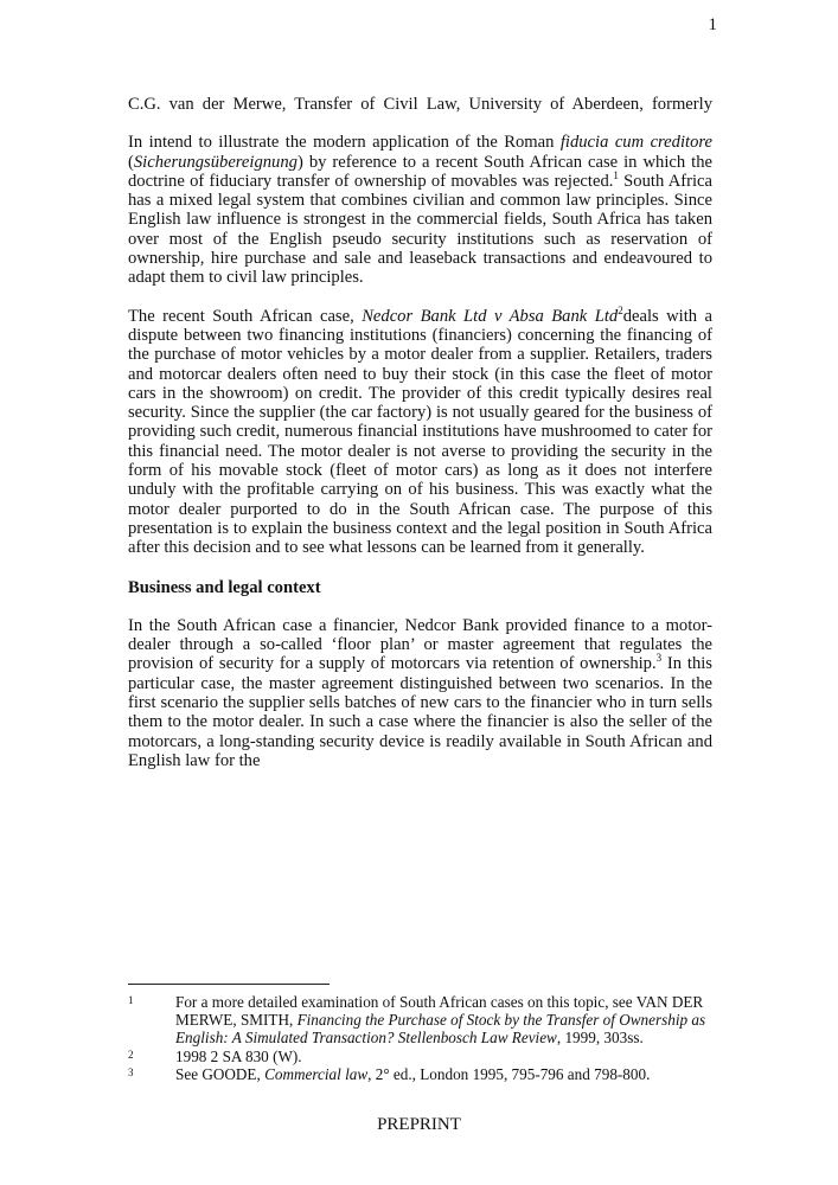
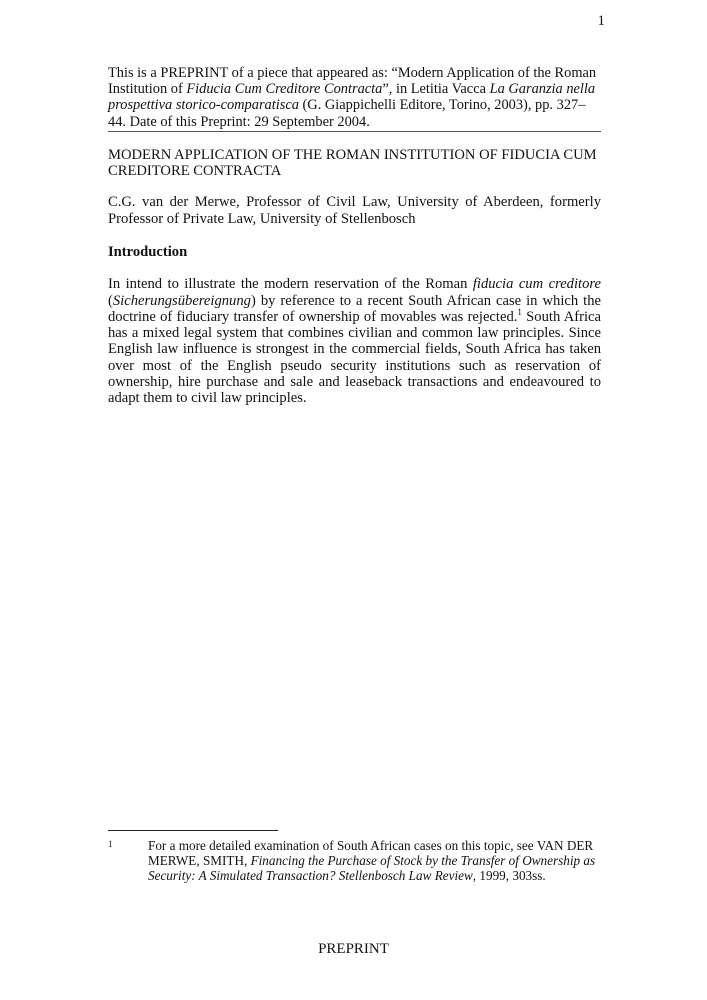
  1
+ This is a PREPRINT of a piece that appeared as: “Modern Application of the Roman Institution of Fiducia Cum Creditore Contracta”, in Letitia Vacca La Garanzia nella prospettiva storico-comparatisca (G. Giappichelli Editore, Torino, 2003), pp. 327–44. Date of this Preprint: 29 September 2004.
+ MODERN APPLICATION OF THE ROMAN INSTITUTION OF FIDUCIA CUM CREDITORE CONTRACTA
- C.G. van der Merwe, Transfer of Civil Law, University of Aberdeen, formerly
+ C.G. van der Merwe, Professor of Civil Law, University of Aberdeen, formerly
+ Professor of Private Law, University of Stellenbosch
+ Introduction
- In intend to illustrate the modern application of the Roman fiducia cum creditore (Sicherungsübereignung) by reference to a recent South African case in which the doctrine of fiduciary transfer of ownership of movables was rejected.1 South Africa has a mixed legal system that combines civilian and common law principles. Since English law influence is strongest in the commercial fields, South Africa has taken over most of the English pseudo security institutions such as reservation of ownership, hire purchase and sale and leaseback transactions and endeavoured to adapt them to civil law principles.
+ In intend to illustrate the modern reservation of the Roman fiducia cum creditore (Sicherungsübereignung) by reference to a recent South African case in which the doctrine of fiduciary transfer of ownership of movables was rejected.1 South Africa has a mixed legal system that combines civilian and common law principles. Since English law influence is strongest in the commercial fields, South Africa has taken over most of the English pseudo security institutions such as reservation of ownership, hire purchase and sale and leaseback transactions and endeavoured to adapt them to civil law principles.
- The recent South African case, Nedcor Bank Ltd v Absa Bank Ltd2deals with a dispute between two financing institutions (financiers) concerning the financing of the purchase of motor vehicles by a motor dealer from a supplier. Retailers, traders and motorcar dealers often need to buy their stock (in this case the fleet of motor cars in the showroom) on credit. The provider of this credit typically desires real security. Since the supplier (the car factory) is not usually geared for the business of providing such credit, numerous financial institutions have mushroomed to cater for this financial need. The motor dealer is not averse to providing the security in the form of his movable stock (fleet of motor cars) as long as it does not interfere unduly with the profitable carrying on of his business. This was exactly what the motor dealer purported to do in the South African case. The purpose of this presentation is to explain the business context and the legal position in South Africa after this decision and to see what lessons can be learned from it generally.
- Business and legal context
- In the South African case a financier, Nedcor Bank provided finance to a motor-dealer through a so-called ‘floor plan’ or master agreement that regulates the provision of security for a supply of motorcars via retention of ownership.3 In this particular case, the master agreement distinguished between two scenarios. In the first scenario the supplier sells batches of new cars to the financier who in turn sells them to the motor dealer. In such a case where the financier is also the seller of the motorcars, a long-standing security device is readily available in South African and English law for the
  1
- For a more detailed examination of South African cases on this topic, see VAN DER MERWE, SMITH, Financing the Purchase of Stock by the Transfer of Ownership as English: A Simulated Transaction? Stellenbosch Law Review, 1999, 303ss.
+ For a more detailed examination of South African cases on this topic, see VAN DER MERWE, SMITH, Financing the Purchase of Stock by the Transfer of Ownership as Security: A Simulated Transaction? Stellenbosch Law Review, 1999, 303ss.
- 2
- 1998 2 SA 830 (W).
- 3
- See GOODE, Commercial law, 2° ed., London 1995, 795-796 and 798-800.
  PREPRINT
